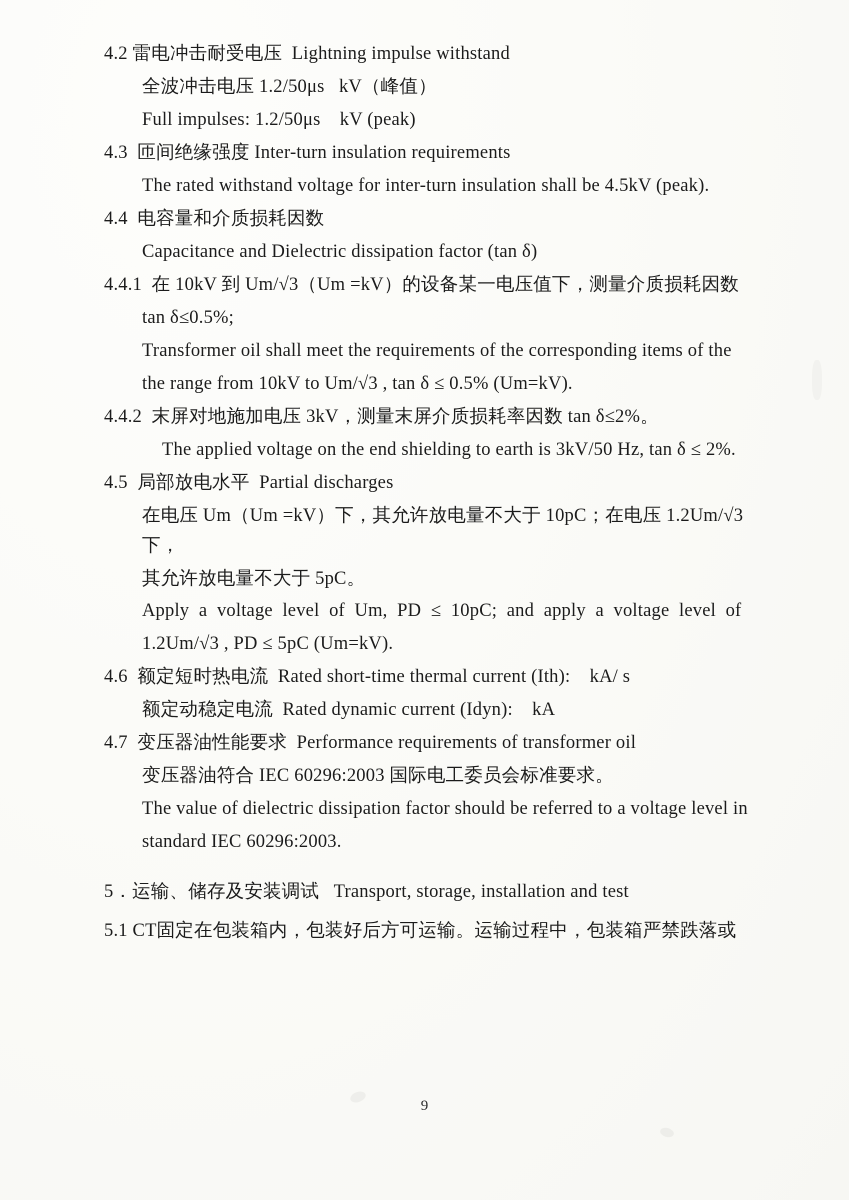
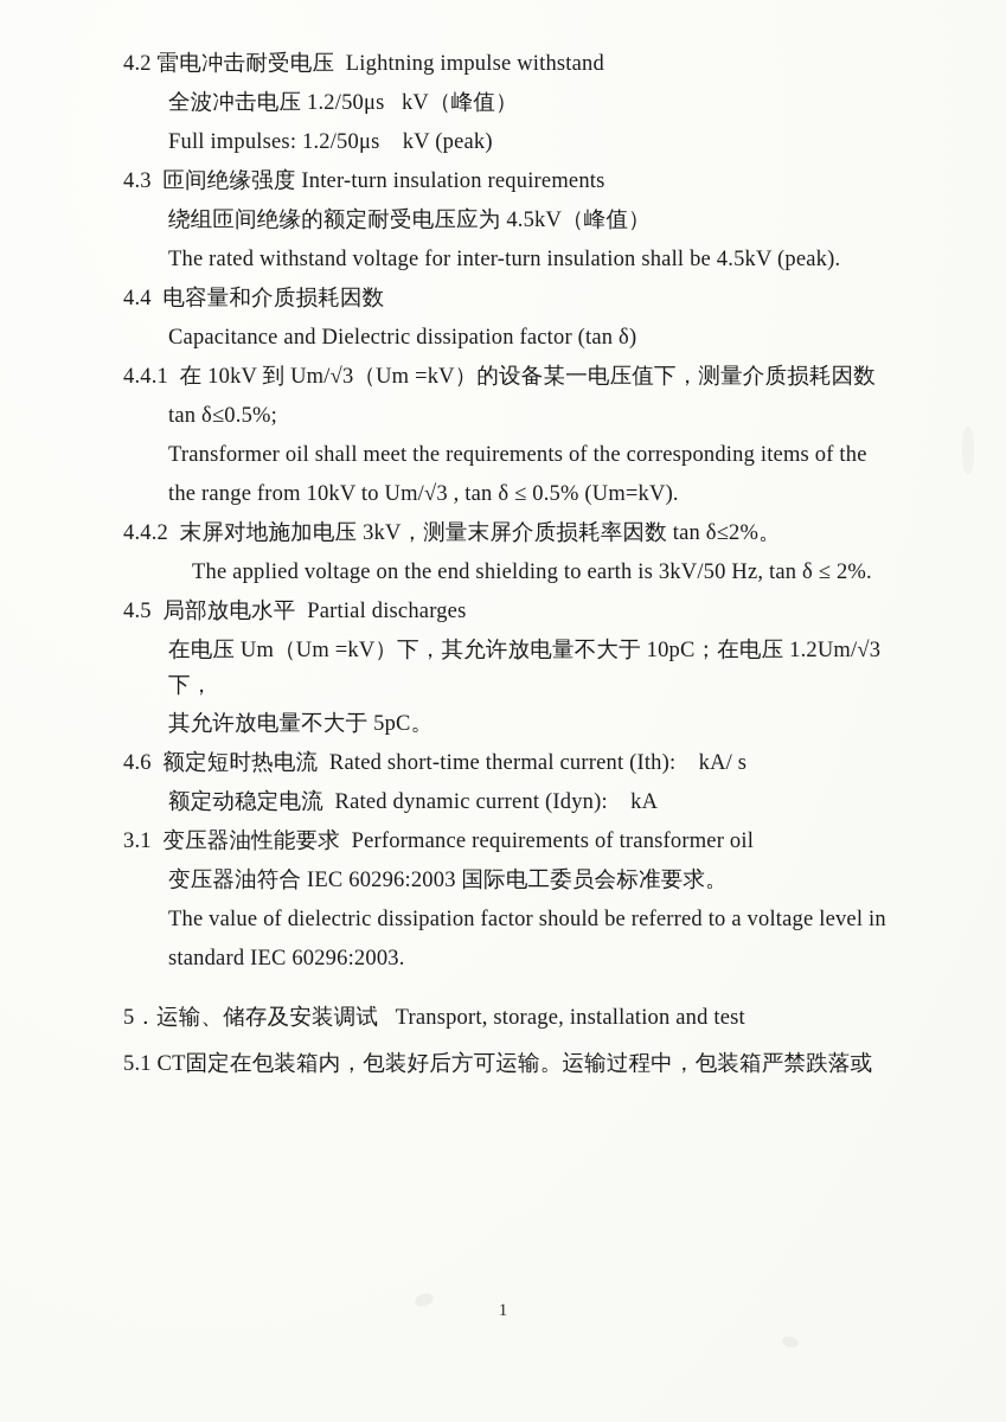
  4.2 雷电冲击耐受电压 Lightning impulse withstand
  全波冲击电压 1.2/50μs kV（峰值）
  Full impulses: 1.2/50μs kV (peak)
  4.3 匝间绝缘强度 Inter-turn insulation requirements
+ 绕组匝间绝缘的额定耐受电压应为 4.5kV（峰值）
  The rated withstand voltage for inter-turn insulation shall be 4.5kV (peak).
  4.4 电容量和介质损耗因数
  Capacitance and Dielectric dissipation factor (tan δ)
  4.4.1 在 10kV 到 Um/√3（Um =kV）的设备某一电压值下，测量介质损耗因数
  tan δ≤0.5%;
  Transformer oil shall meet the requirements of the corresponding items of the
  the range from 10kV to Um/√3 , tan δ ≤ 0.5% (Um=kV).
  4.4.2 末屏对地施加电压 3kV，测量末屏介质损耗率因数 tan δ≤2%。
  The applied voltage on the end shielding to earth is 3kV/50 Hz, tan δ ≤ 2%.
  4.5 局部放电水平 Partial discharges
  在电压 Um（Um =kV）下，其允许放电量不大于 10pC；在电压 1.2Um/√3 下，
  其允许放电量不大于 5pC。
- Apply a voltage level of Um, PD ≤ 10pC; and apply a voltage level of
- 1.2Um/√3 , PD ≤ 5pC (Um=kV).
  4.6 额定短时热电流 Rated short-time thermal current (Ith): kA/ s
  额定动稳定电流 Rated dynamic current (Idyn): kA
- 4.7 变压器油性能要求 Performance requirements of transformer oil
+ 3.1 变压器油性能要求 Performance requirements of transformer oil
  变压器油符合 IEC 60296:2003 国际电工委员会标准要求。
  The value of dielectric dissipation factor should be referred to a voltage level in
  standard IEC 60296:2003.
  5．运输、储存及安装调试 Transport, storage, installation and test
  5.1 CT固定在包装箱内，包装好后方可运输。运输过程中，包装箱严禁跌落或
- 9
+ 1
